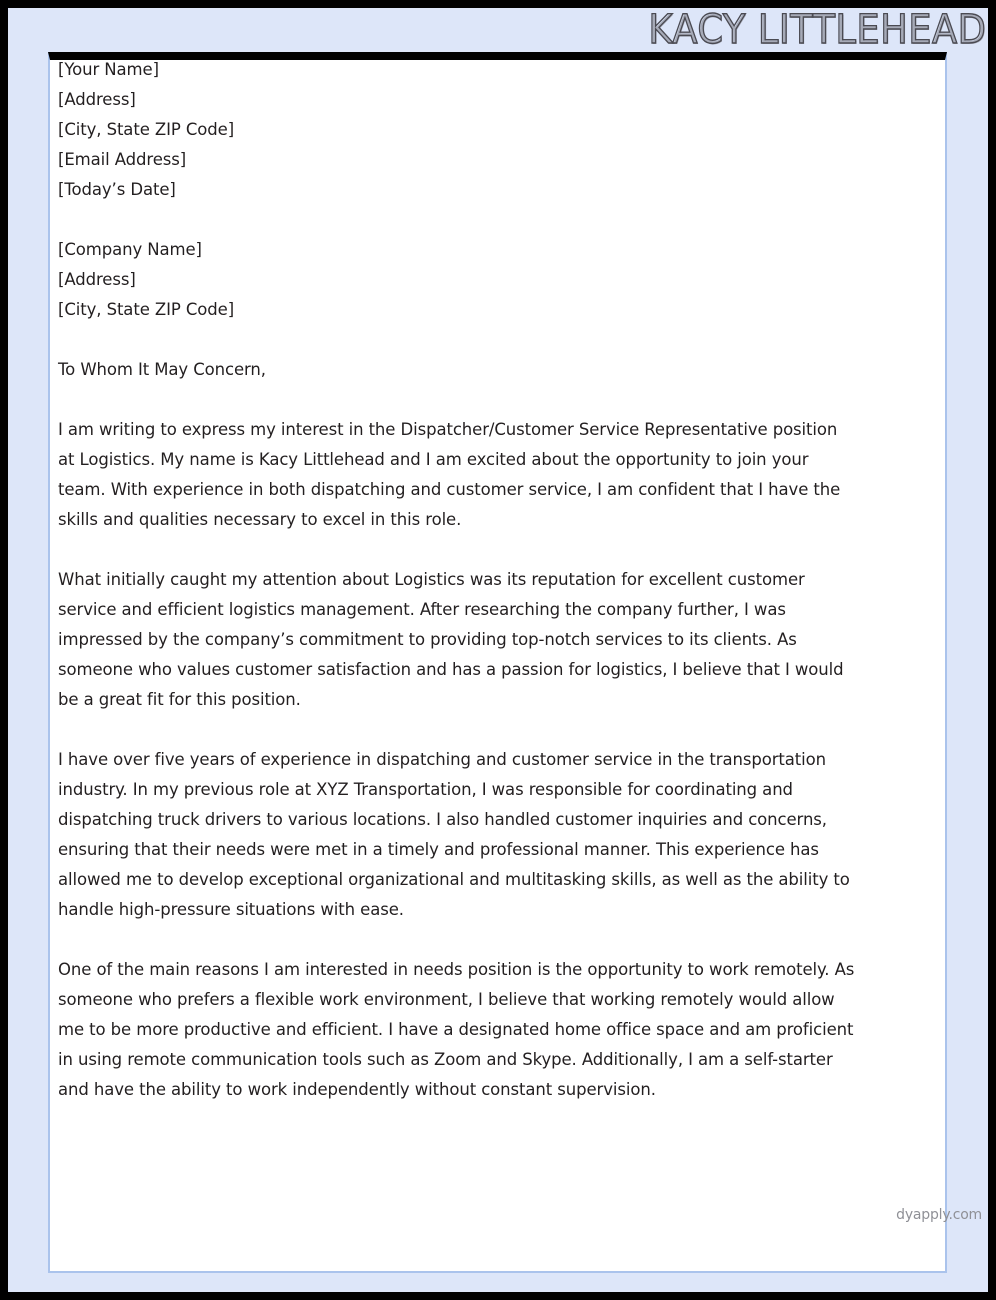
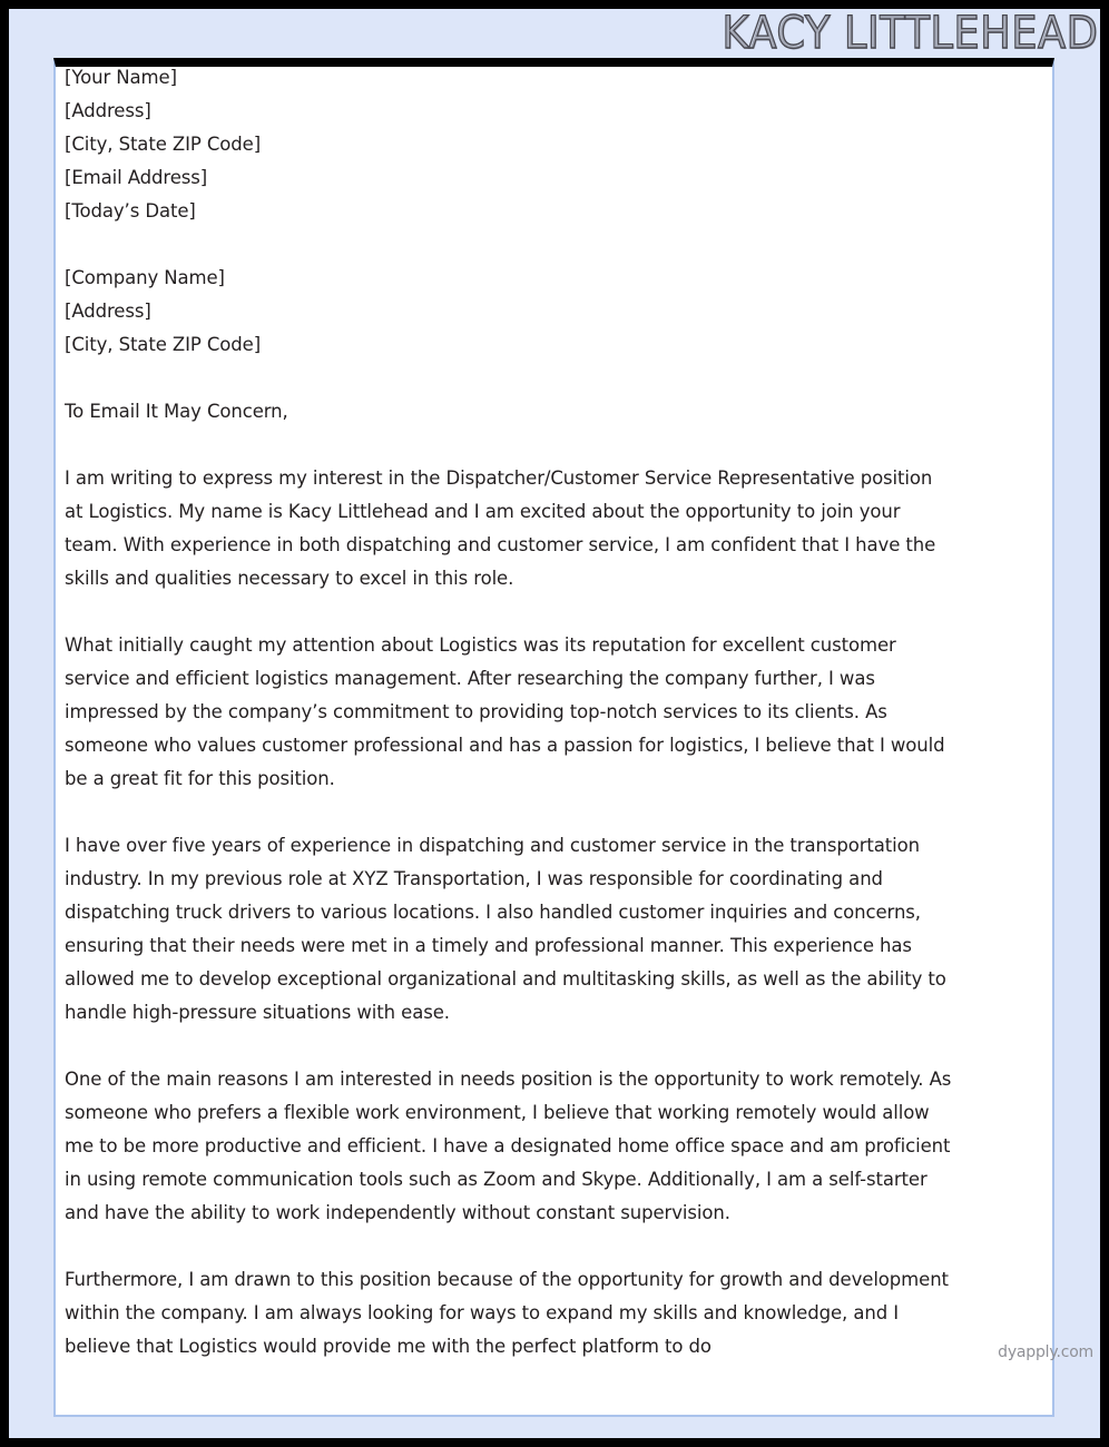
  KACY LITTLEHEAD
  [Your Name]
  [Address]
  [City, State ZIP Code]
  [Email Address]
  [Today’s Date]
  [Company Name]
  [Address]
  [City, State ZIP Code]
- To Whom It May Concern,
+ To Email It May Concern,
  I am writing to express my interest in the Dispatcher/Customer Service Representative position at Logistics. My name is Kacy Littlehead and I am excited about the opportunity to join your team. With experience in both dispatching and customer service, I am confident that I have the skills and qualities necessary to excel in this role.
- What initially caught my attention about Logistics was its reputation for excellent customer service and efficient logistics management. After researching the company further, I was impressed by the company’s commitment to providing top-notch services to its clients. As someone who values customer satisfaction and has a passion for logistics, I believe that I would be a great fit for this position.
+ What initially caught my attention about Logistics was its reputation for excellent customer service and efficient logistics management. After researching the company further, I was impressed by the company’s commitment to providing top-notch services to its clients. As someone who values customer professional and has a passion for logistics, I believe that I would be a great fit for this position.
  I have over five years of experience in dispatching and customer service in the transportation industry. In my previous role at XYZ Transportation, I was responsible for coordinating and dispatching truck drivers to various locations. I also handled customer inquiries and concerns, ensuring that their needs were met in a timely and professional manner. This experience has allowed me to develop exceptional organizational and multitasking skills, as well as the ability to handle high-pressure situations with ease.
  One of the main reasons I am interested in needs position is the opportunity to work remotely. As someone who prefers a flexible work environment, I believe that working remotely would allow me to be more productive and efficient. I have a designated home office space and am proficient in using remote communication tools such as Zoom and Skype. Additionally, I am a self-starter and have the ability to work independently without constant supervision.
+ Furthermore, I am drawn to this position because of the opportunity for growth and development within the company. I am always looking for ways to expand my skills and knowledge, and I believe that Logistics would provide me with the perfect platform to do
  dyapply.com
